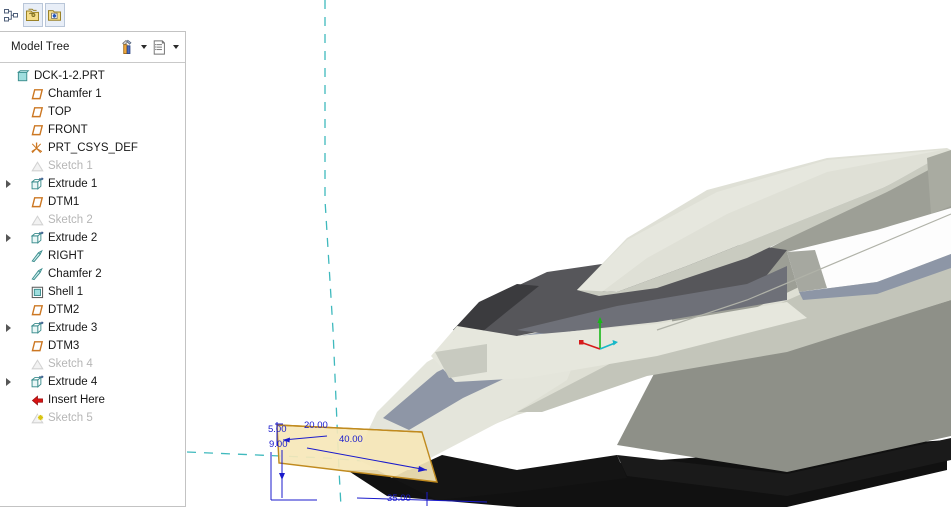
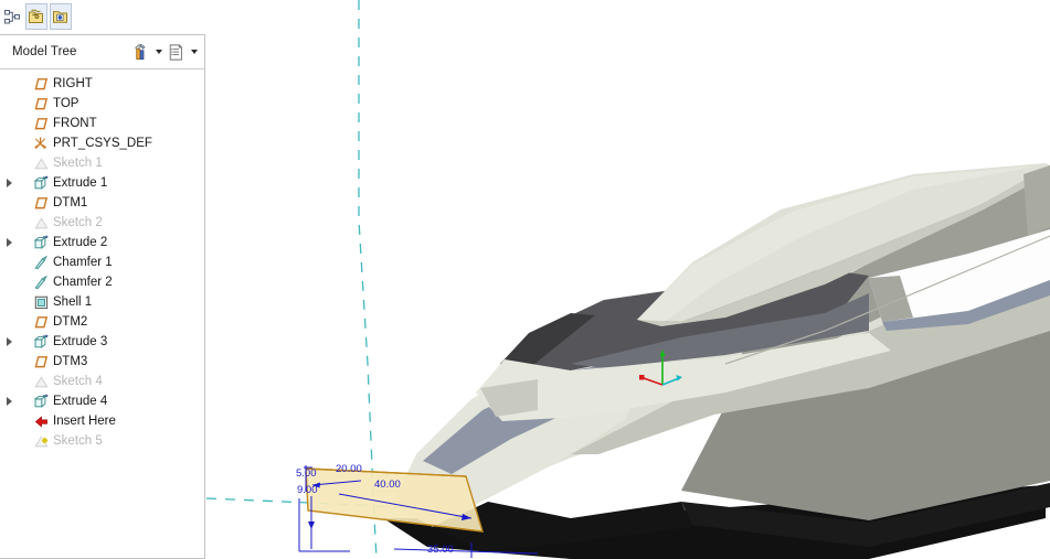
  Model Tree
- DCK-1-2.PRT
- Chamfer 1
+ RIGHT
  TOP
  FRONT
  PRT_CSYS_DEF
  Sketch 1
  Extrude 1
  DTM1
  Sketch 2
  Extrude 2
- RIGHT
+ Chamfer 1
  Chamfer 2
  Shell 1
  DTM2
  Extrude 3
  DTM3
  Sketch 4
  Extrude 4
  Insert Here
  Sketch 5
  5.00
  20.00
  9.00
  40.00
  35.00
